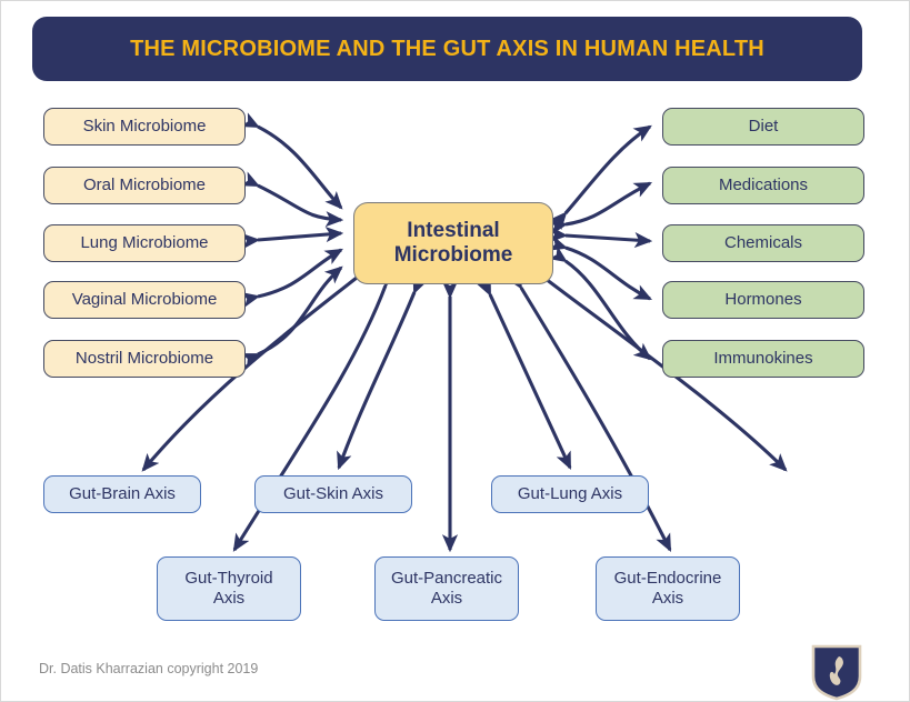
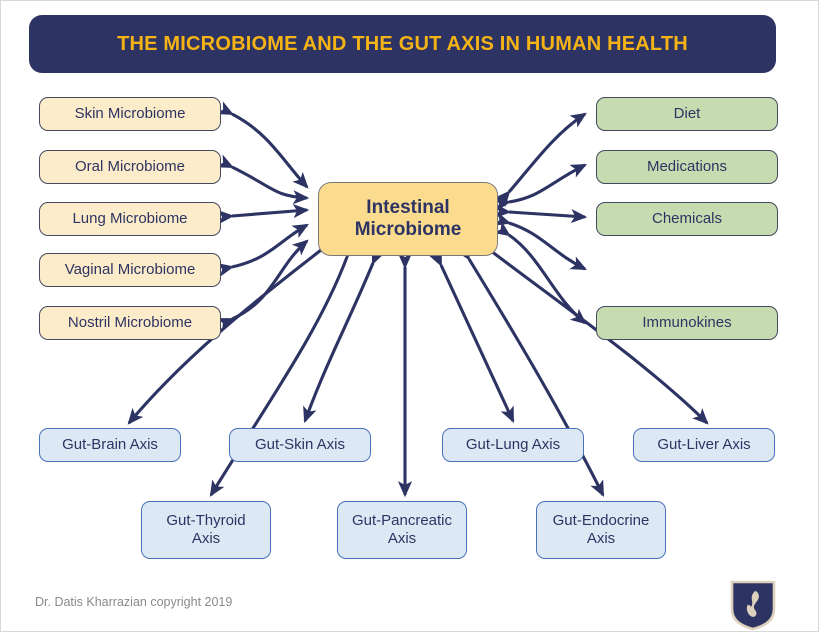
  THE MICROBIOME AND THE GUT AXIS IN HUMAN HEALTH
  Intestinal
  Microbiome
  Skin Microbiome
  Oral Microbiome
  Lung Microbiome
  Vaginal Microbiome
  Nostril Microbiome
  Diet
  Medications
  Chemicals
- Hormones
  Immunokines
  Gut-Brain Axis
  Gut-Skin Axis
  Gut-Lung Axis
+ Gut-Liver Axis
  Gut-Thyroid
  Axis
  Gut-Pancreatic
  Axis
  Gut-Endocrine
  Axis
  Dr. Datis Kharrazian copyright 2019
